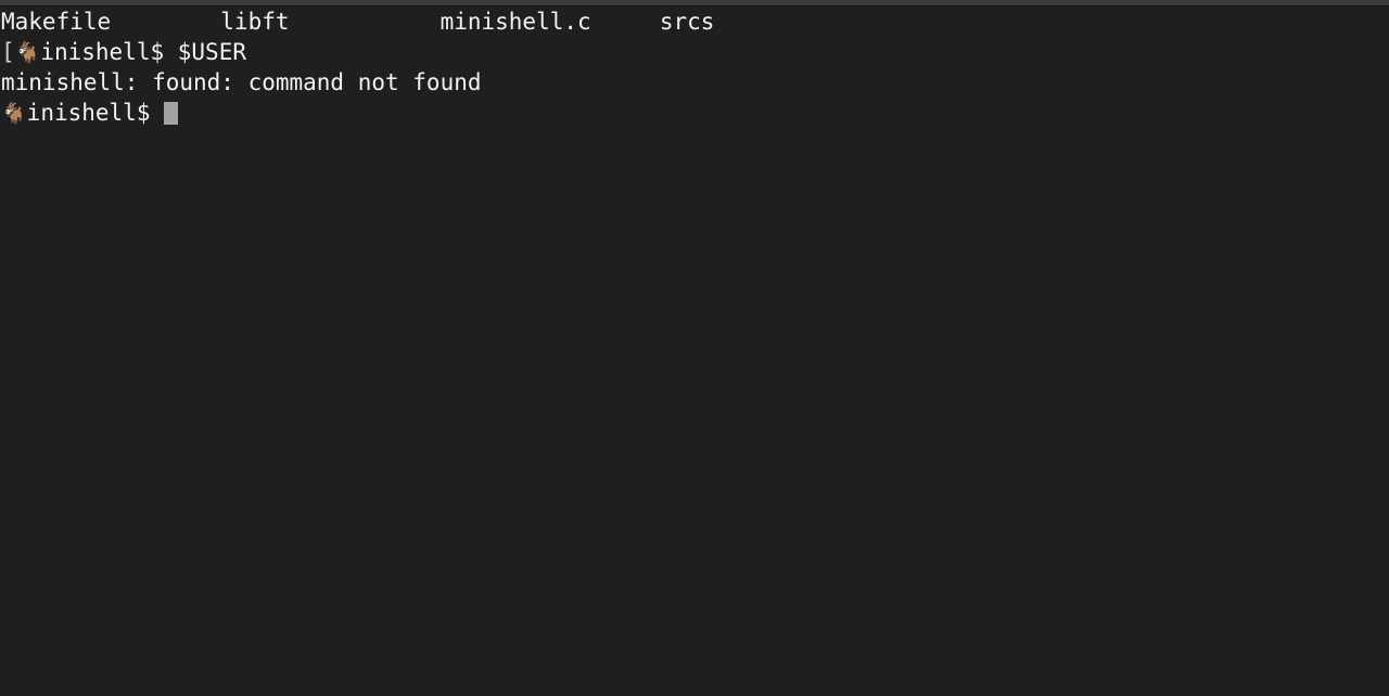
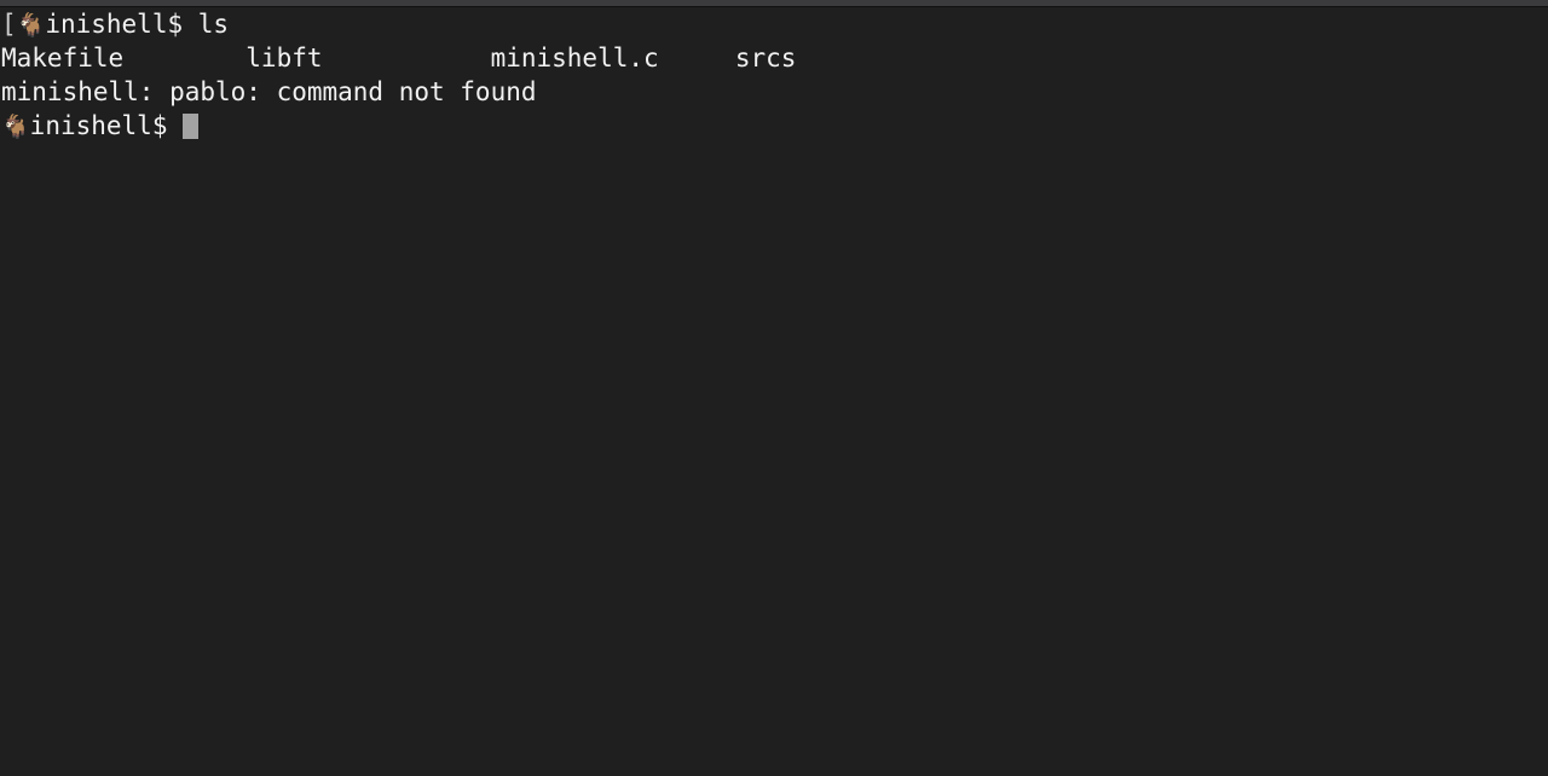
+ [🐐inishell$ ls
  Makefile libft minishell.c srcs
- [🐐inishell$ $USER
- minishell: found: command not found
+ minishell: pablo: command not found
  🐐inishell$
